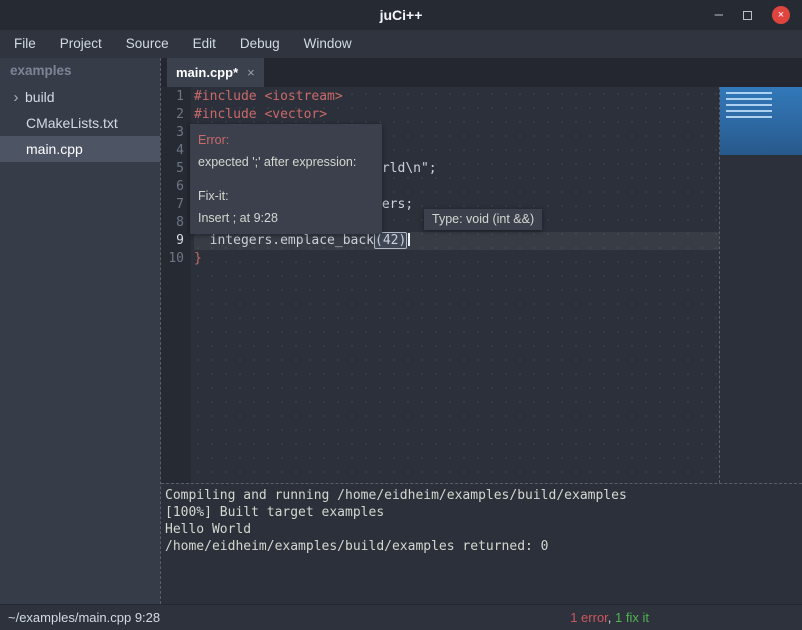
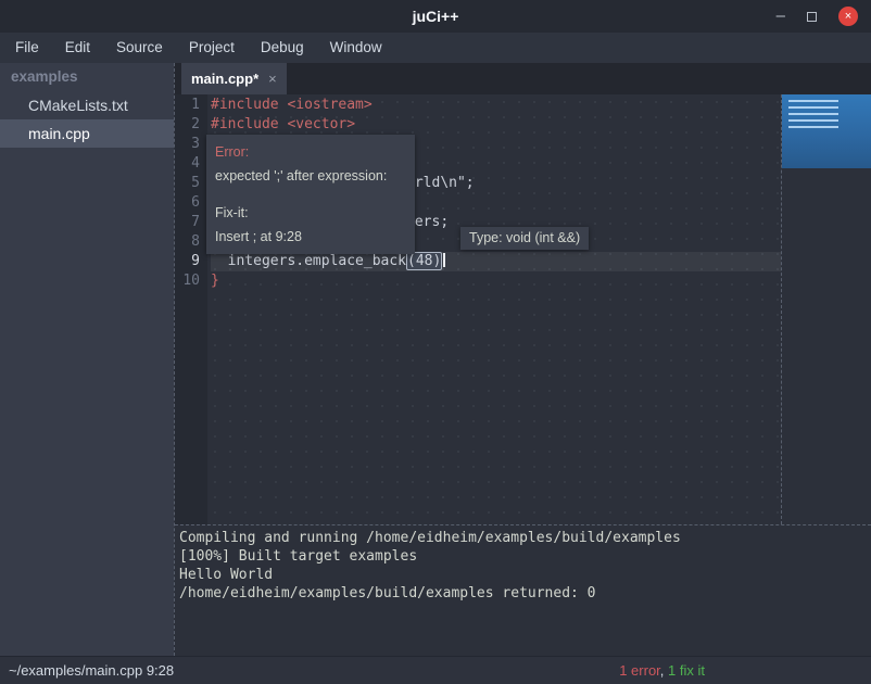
  juCi++
  –
  ×
  File
- Project
+ Edit
  Source
- Edit
+ Project
  Debug
  Window
  examples
- ›
- build
  CMakeLists.txt
  main.cpp
  main.cpp*
  ×
  1
  2
  3
  4
  5
  6
  7
  8
  9
  10
  #include <iostream>
  #include <vector>
- integers.emplace_back(42)
+ integers.emplace_back(48)
  }
  Error:
  expected ';' after expression:
  Fix-it:
  Insert ; at 9:28
  Type: void (int &&)
  Compiling and running /home/eidheim/examples/build/examples
  [100%] Built target examples
  Hello World
  /home/eidheim/examples/build/examples returned: 0
  ~/examples/main.cpp 9:28
  1 error, 1 fix it
